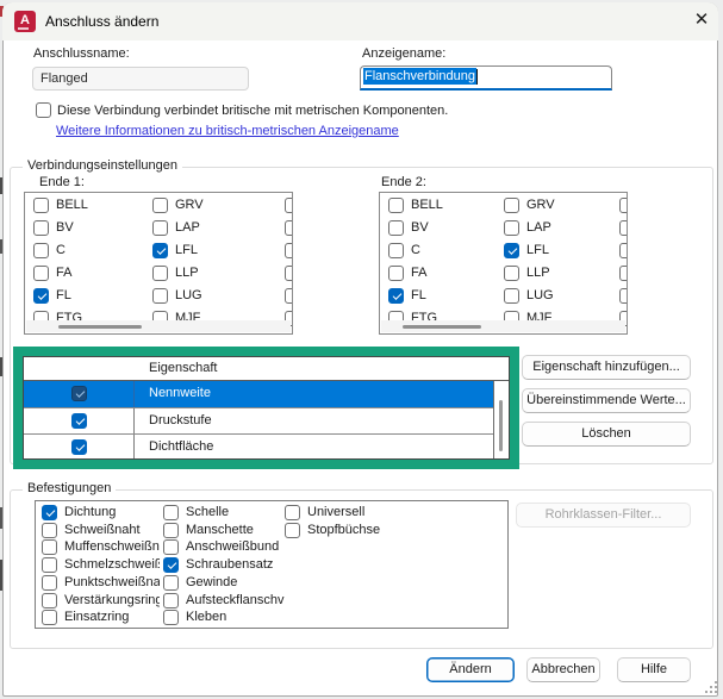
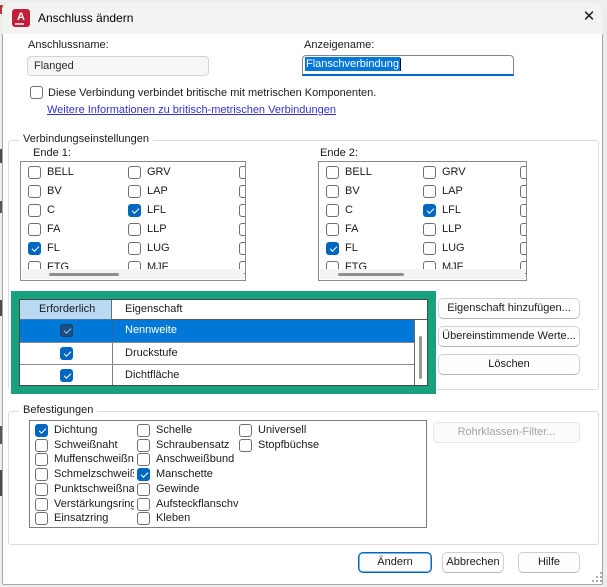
  A
  Anschluss ändern
  ✕
  Anschlussname:
  Flanged
  Anzeigename:
  Flanschverbindung
  Diese Verbindung verbindet britische mit metrischen Komponenten.
- Weitere Informationen zu britisch-metrischen Anzeigename
+ Weitere Informationen zu britisch-metrischen Verbindungen
  Verbindungseinstellungen
  Ende 1:
  Ende 2:
  BELL
  BV
  C
  FA
  FL
  FTG
  GRV
  LAP
  LFL
  LLP
  LUG
  MJF
  BELL
  BV
  C
  FA
  FL
  FTG
  GRV
  LAP
  LFL
  LLP
  LUG
  MJF
+ Erforderlich
  Eigenschaft
  Nennweite
  Druckstufe
  Dichtfläche
  Eigenschaft hinzufügen...
  Übereinstimmende Werte...
  Löschen
  Befestigungen
  Dichtung
  Schweißnaht
  Muffenschweißn
  Schmelzschweiß
  Punktschweißna
  Verstärkungsring
  Einsatzring
  Schelle
- Manschette
+ Schraubensatz
  Anschweißbund
- Schraubensatz
+ Manschette
  Gewinde
  Aufsteckflanschv
  Kleben
  Universell
  Stopfbüchse
  Rohrklassen-Filter...
  Ändern
  Abbrechen
  Hilfe
